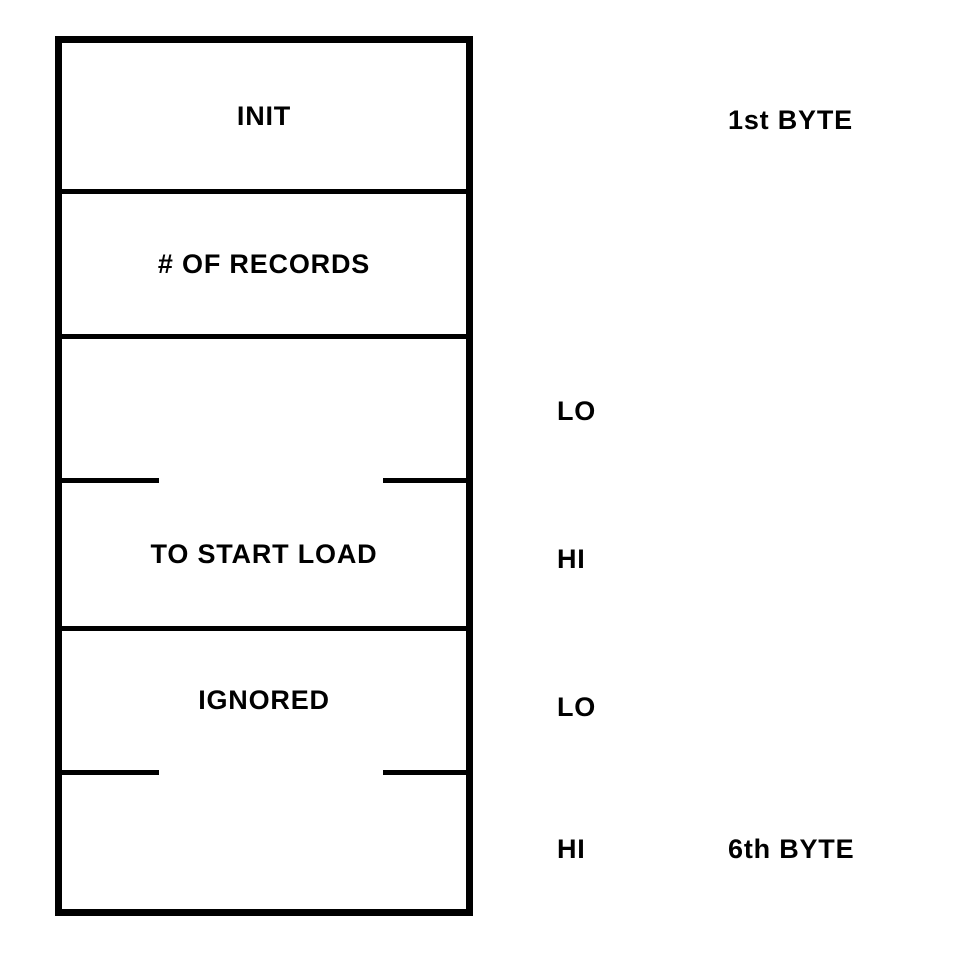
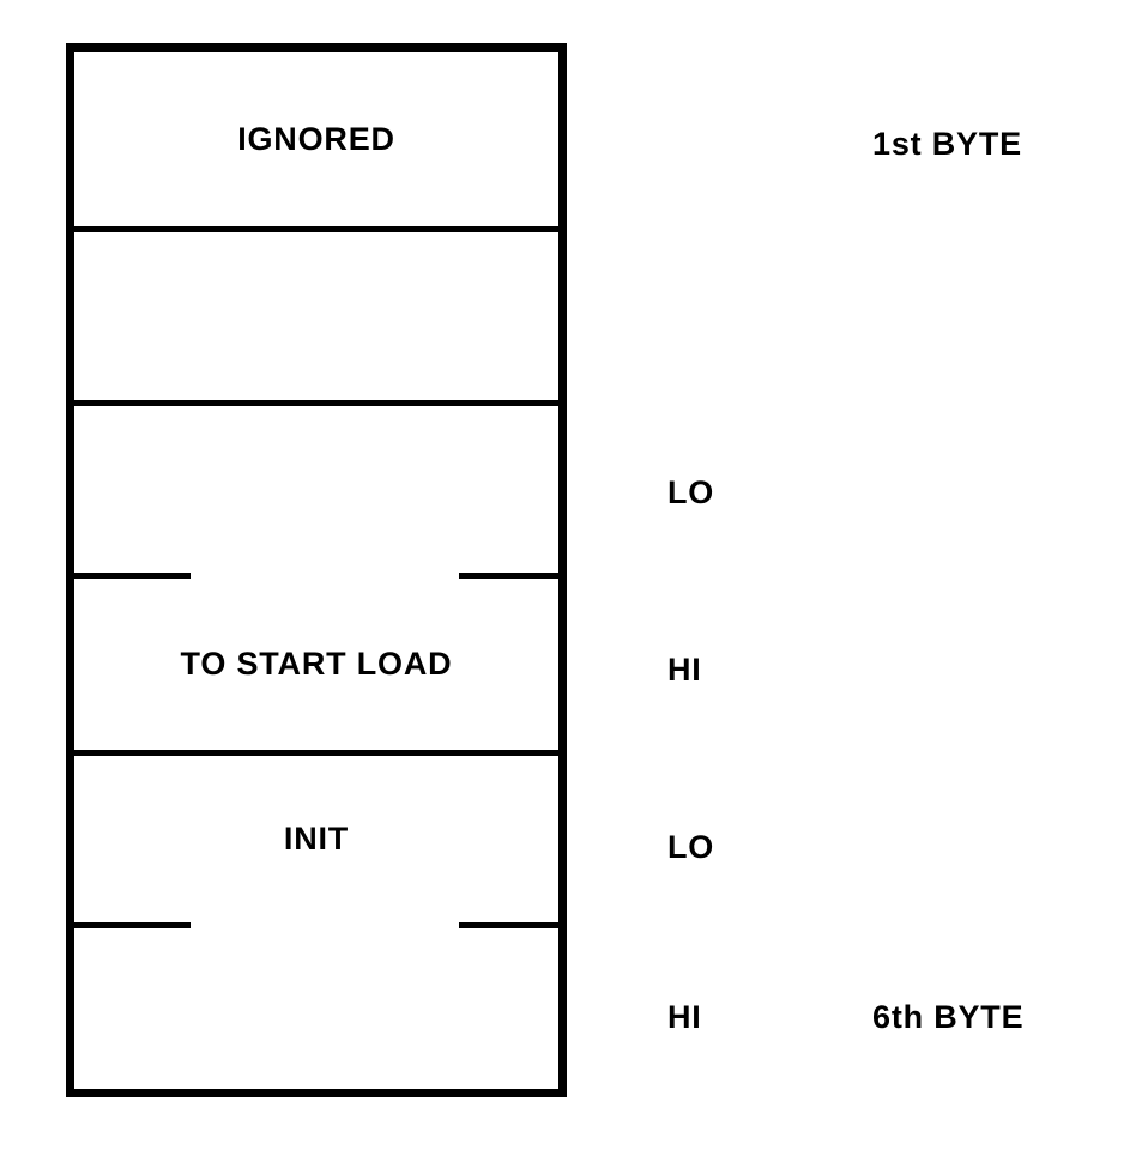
- INIT
+ IGNORED
- # OF RECORDS
  TO START LOAD
- IGNORED
+ INIT
  LO
  HI
  LO
  HI
  1st BYTE
  6th BYTE
